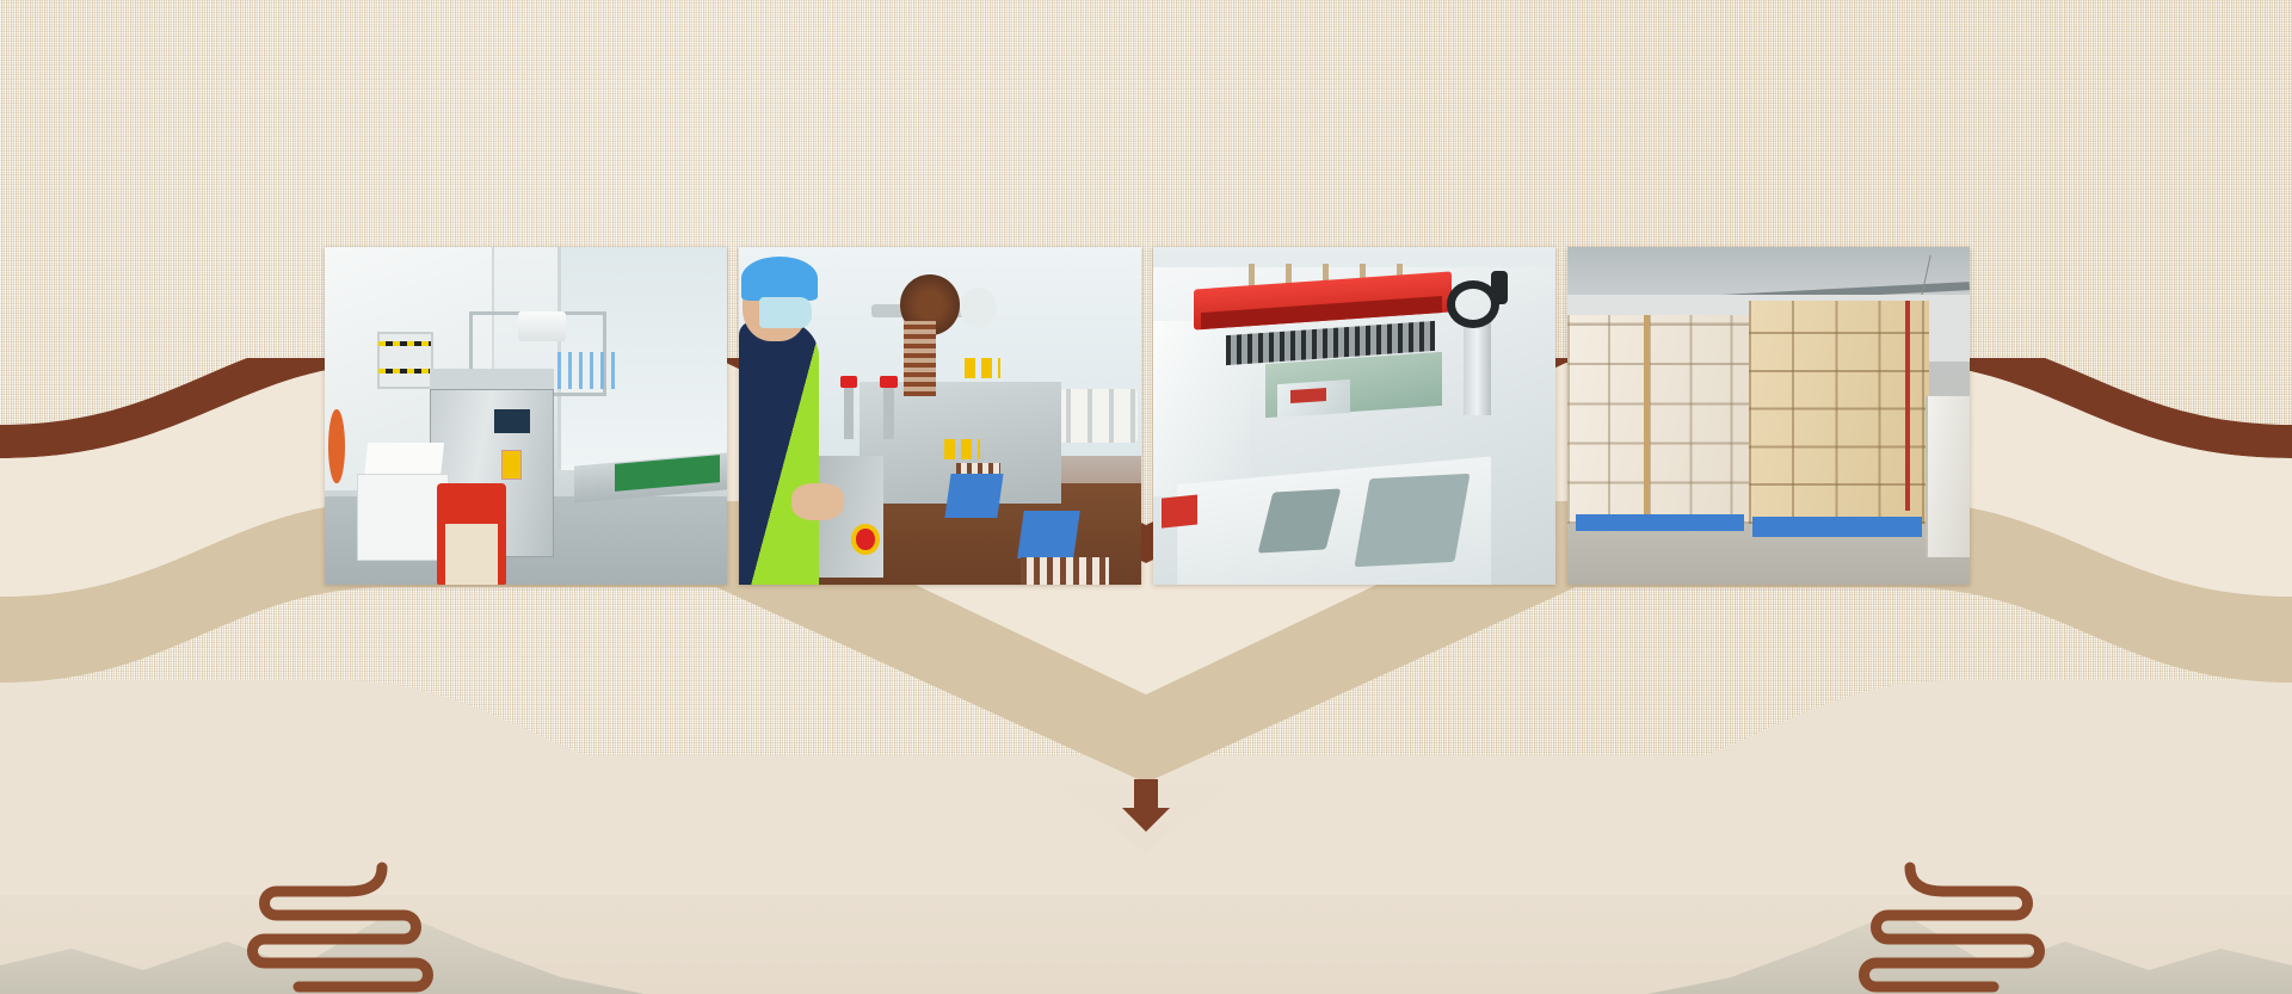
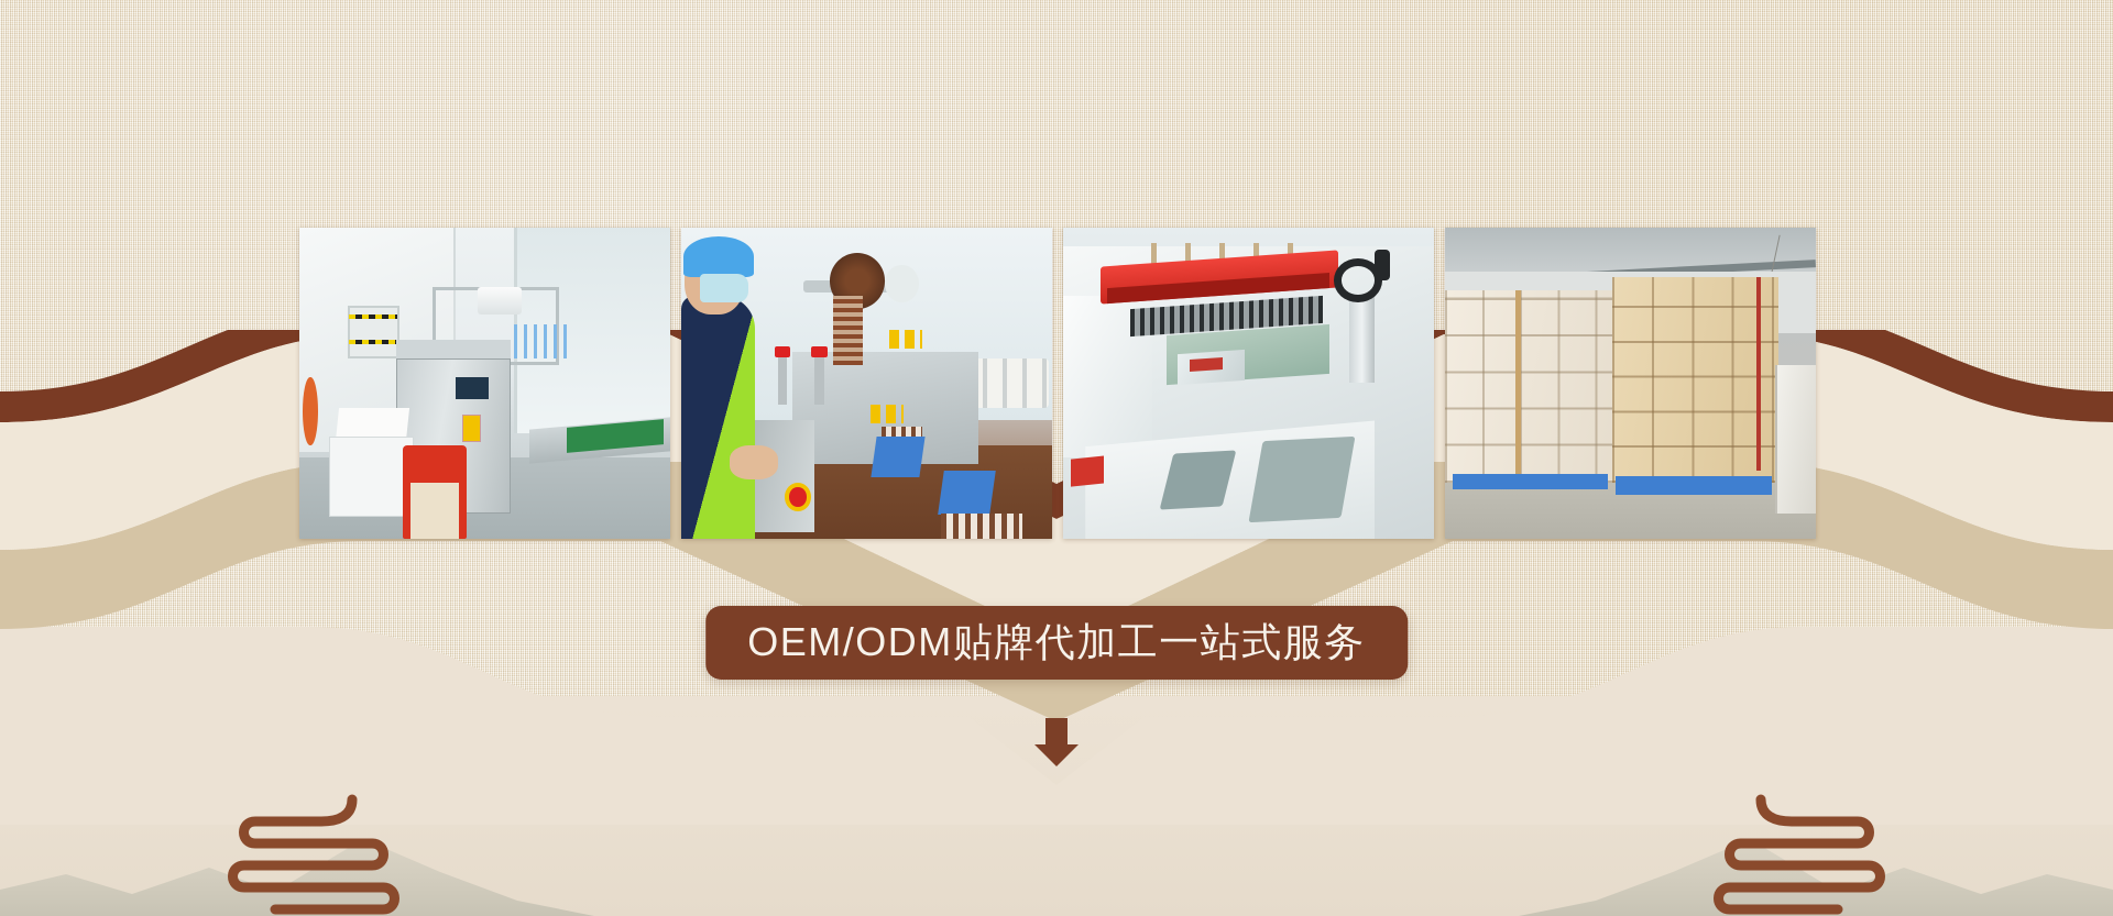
+ OEM/ODM贴牌代加工一站式服务
